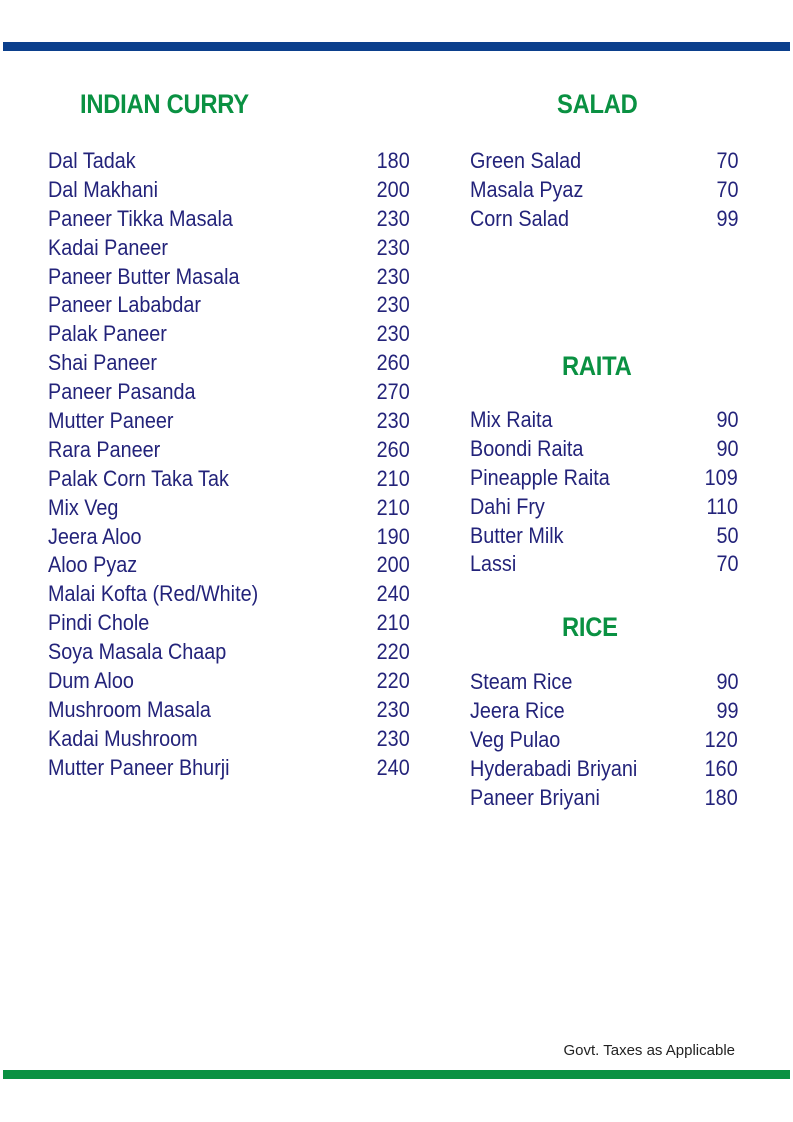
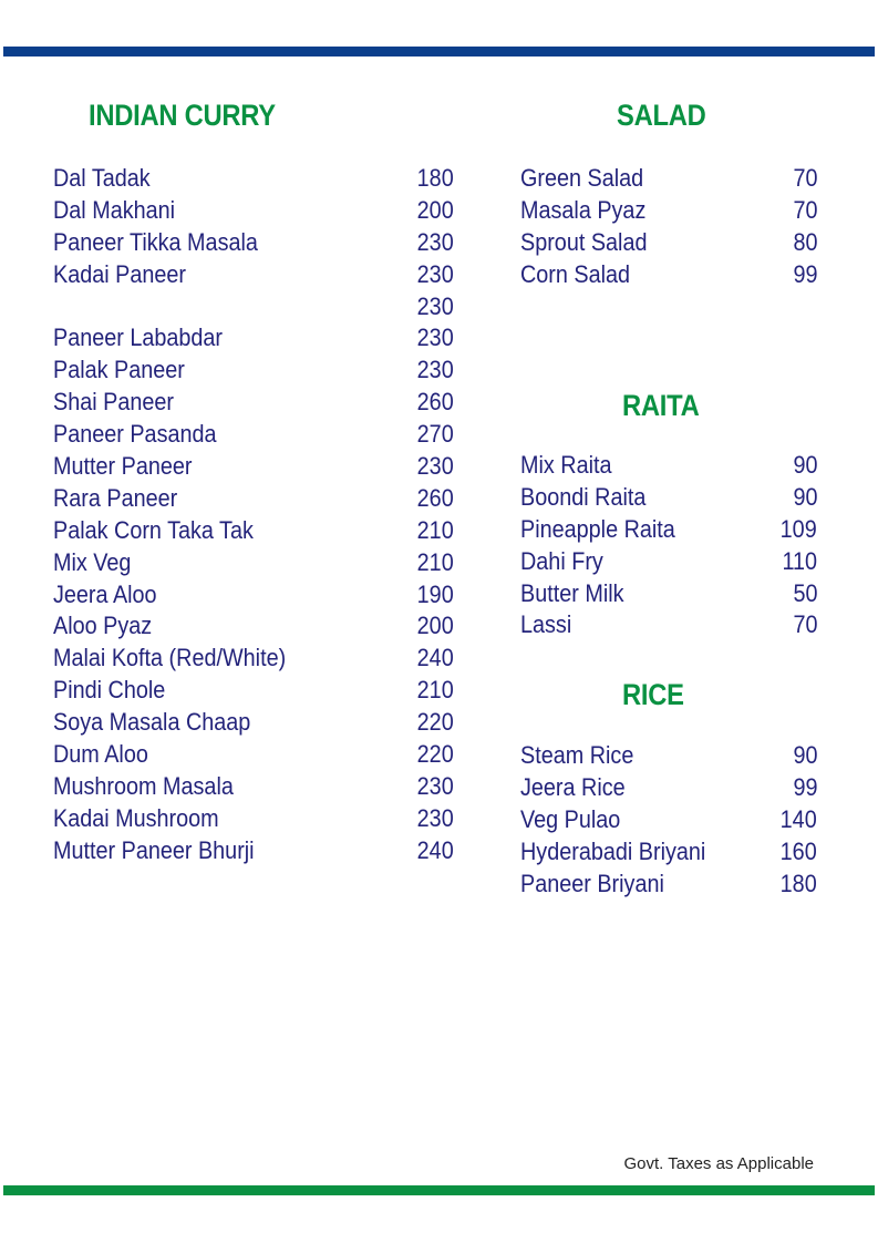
  INDIAN CURRY
  Dal Tadak
  180
  Dal Makhani
  200
  Paneer Tikka Masala
  230
  Kadai Paneer
  230
- Paneer Butter Masala
  230
  Paneer Lababdar
  230
  Palak Paneer
  230
  Shai Paneer
  260
  Paneer Pasanda
  270
  Mutter Paneer
  230
  Rara Paneer
  260
  Palak Corn Taka Tak
  210
  Mix Veg
  210
  Jeera Aloo
  190
  Aloo Pyaz
  200
  Malai Kofta (Red/White)
  240
  Pindi Chole
  210
  Soya Masala Chaap
  220
  Dum Aloo
  220
  Mushroom Masala
  230
  Kadai Mushroom
  230
  Mutter Paneer Bhurji
  240
  SALAD
  Green Salad
  70
  Masala Pyaz
  70
+ Sprout Salad
+ 80
  Corn Salad
  99
  RAITA
  Mix Raita
  90
  Boondi Raita
  90
  Pineapple Raita
  109
  Dahi Fry
  110
  Butter Milk
  50
  Lassi
  70
  RICE
  Steam Rice
  90
  Jeera Rice
  99
  Veg Pulao
- 120
+ 140
  Hyderabadi Briyani
  160
  Paneer Briyani
  180
  Govt. Taxes as Applicable
